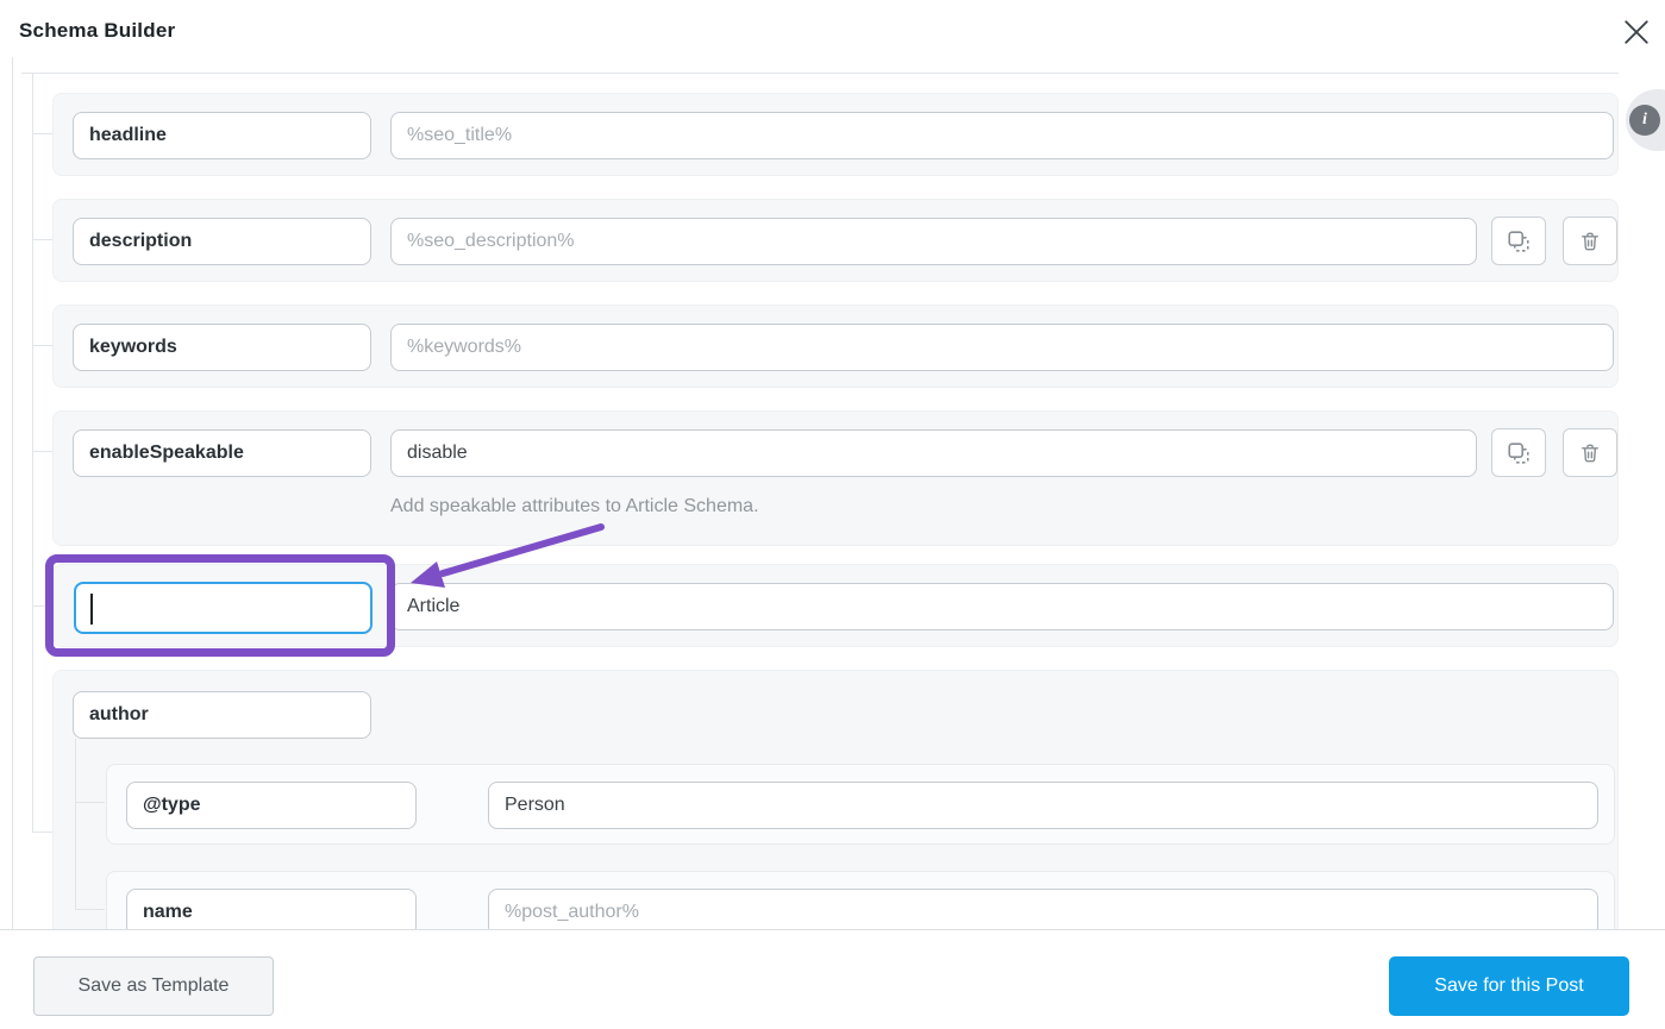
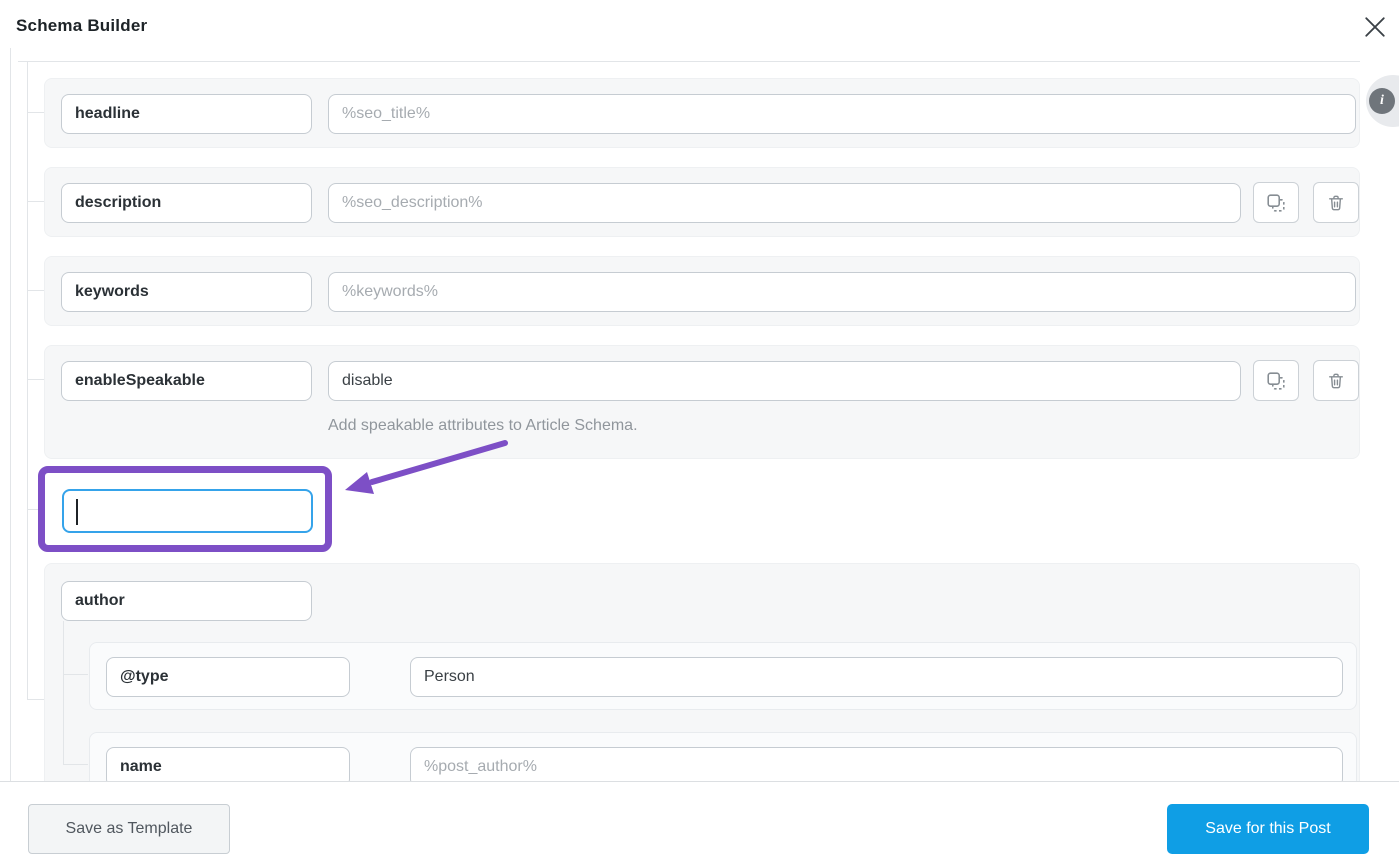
  Schema Builder
  i
  headline
  %seo_title%
  description
  %seo_description%
  keywords
  %keywords%
  enableSpeakable
  disable
  Add speakable attributes to Article Schema.
- Article
  author
  @type
  Person
  name
  %post_author%
  Save as Template
  Save for this Post
